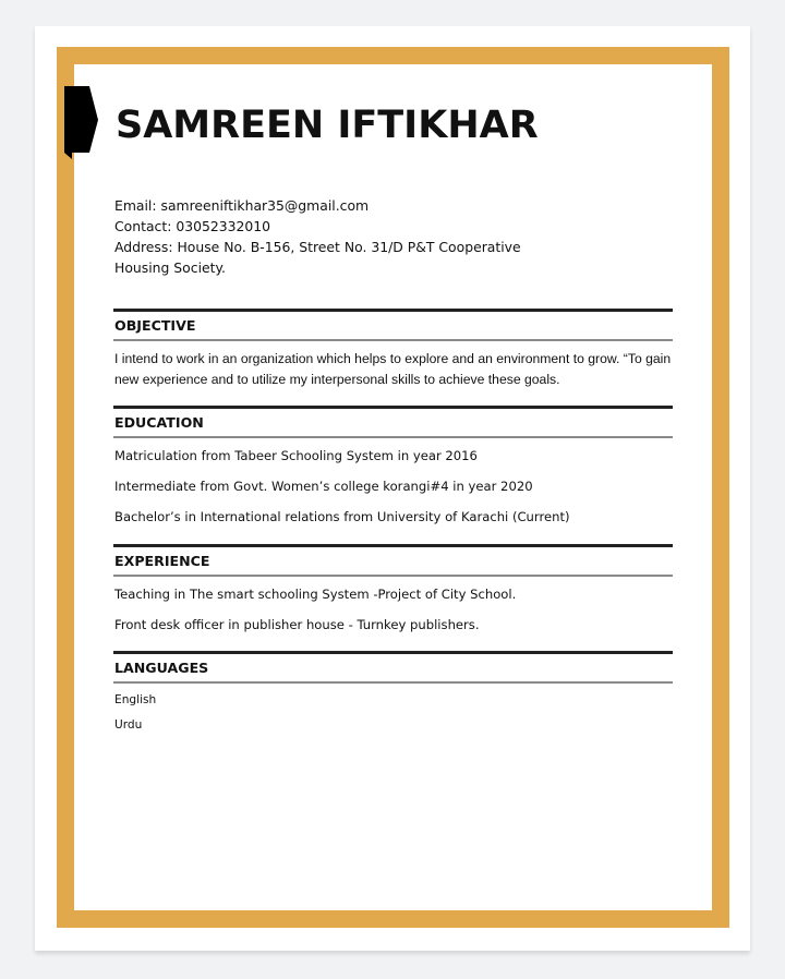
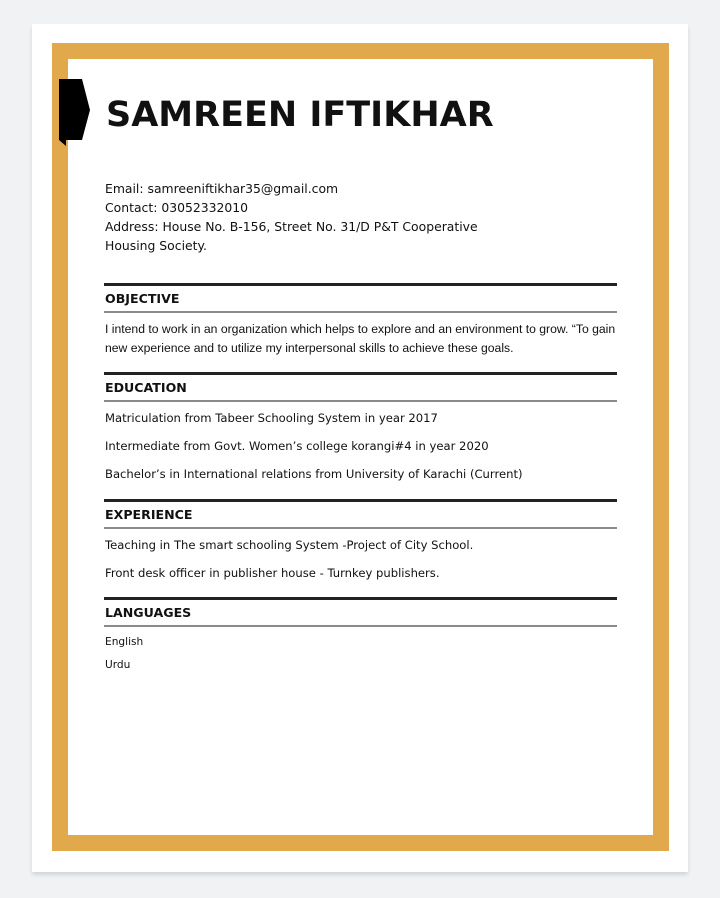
  SAMREEN IFTIKHAR
  Email: samreeniftikhar35@gmail.com
  Contact: 03052332010
  Address: House No. B-156, Street No. 31/D P&T Cooperative
  Housing Society.
  OBJECTIVE
  I intend to work in an organization which helps to explore and an environment to grow. “To gain new experience and to utilize my interpersonal skills to achieve these goals.
  EDUCATION
- Matriculation from Tabeer Schooling System in year 2016
+ Matriculation from Tabeer Schooling System in year 2017
  Intermediate from Govt. Women’s college korangi#4 in year 2020
  Bachelor’s in International relations from University of Karachi (Current)
  EXPERIENCE
  Teaching in The smart schooling System -Project of City School.
  Front desk officer in publisher house - Turnkey publishers.
  LANGUAGES
  English
  Urdu
